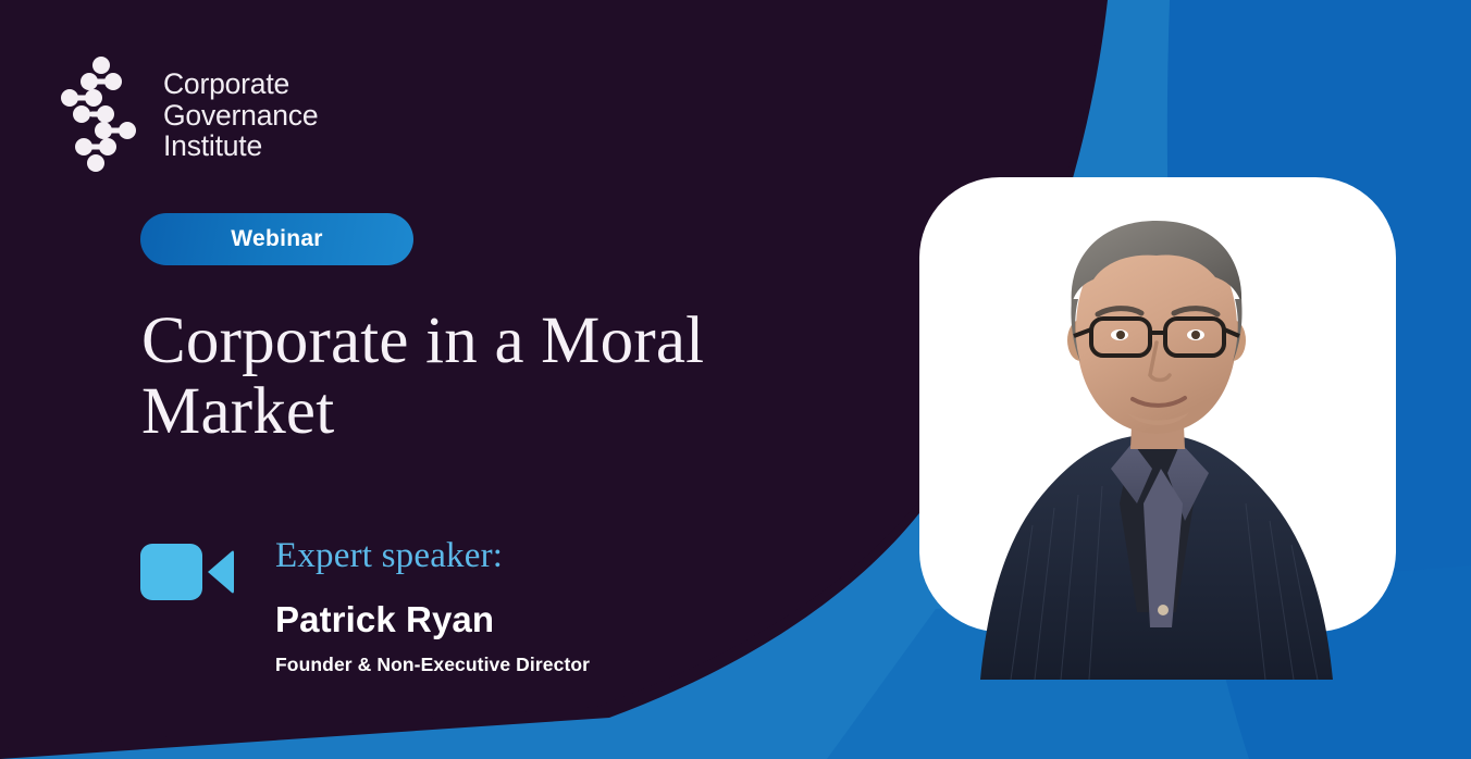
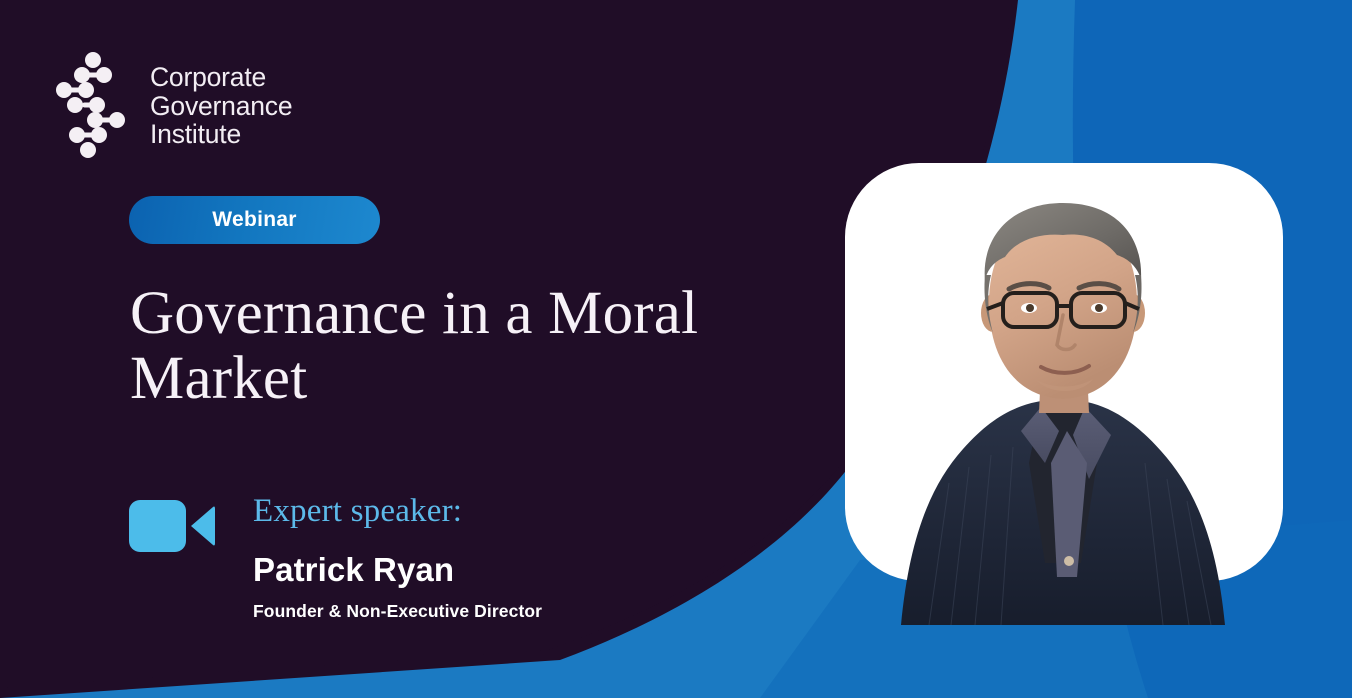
  Corporate
  Governance
  Institute
  Webinar
- Corporate in a Moral Market
+ Governance in a Moral Market
  Expert speaker:
  Patrick Ryan
  Founder & Non-Executive Director
